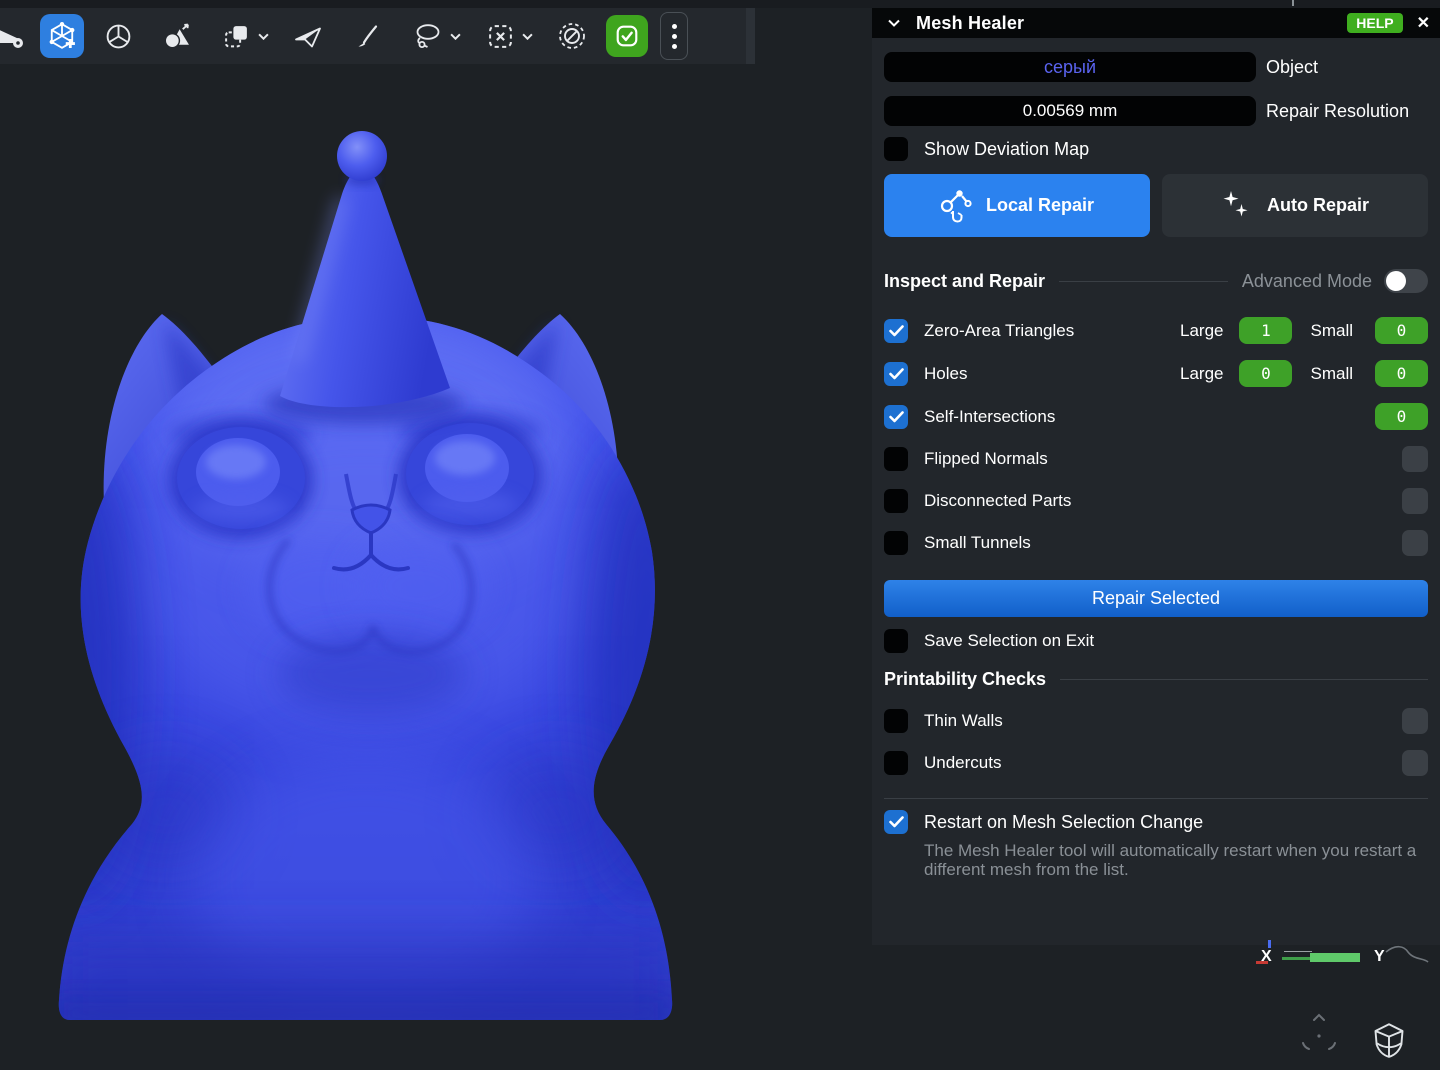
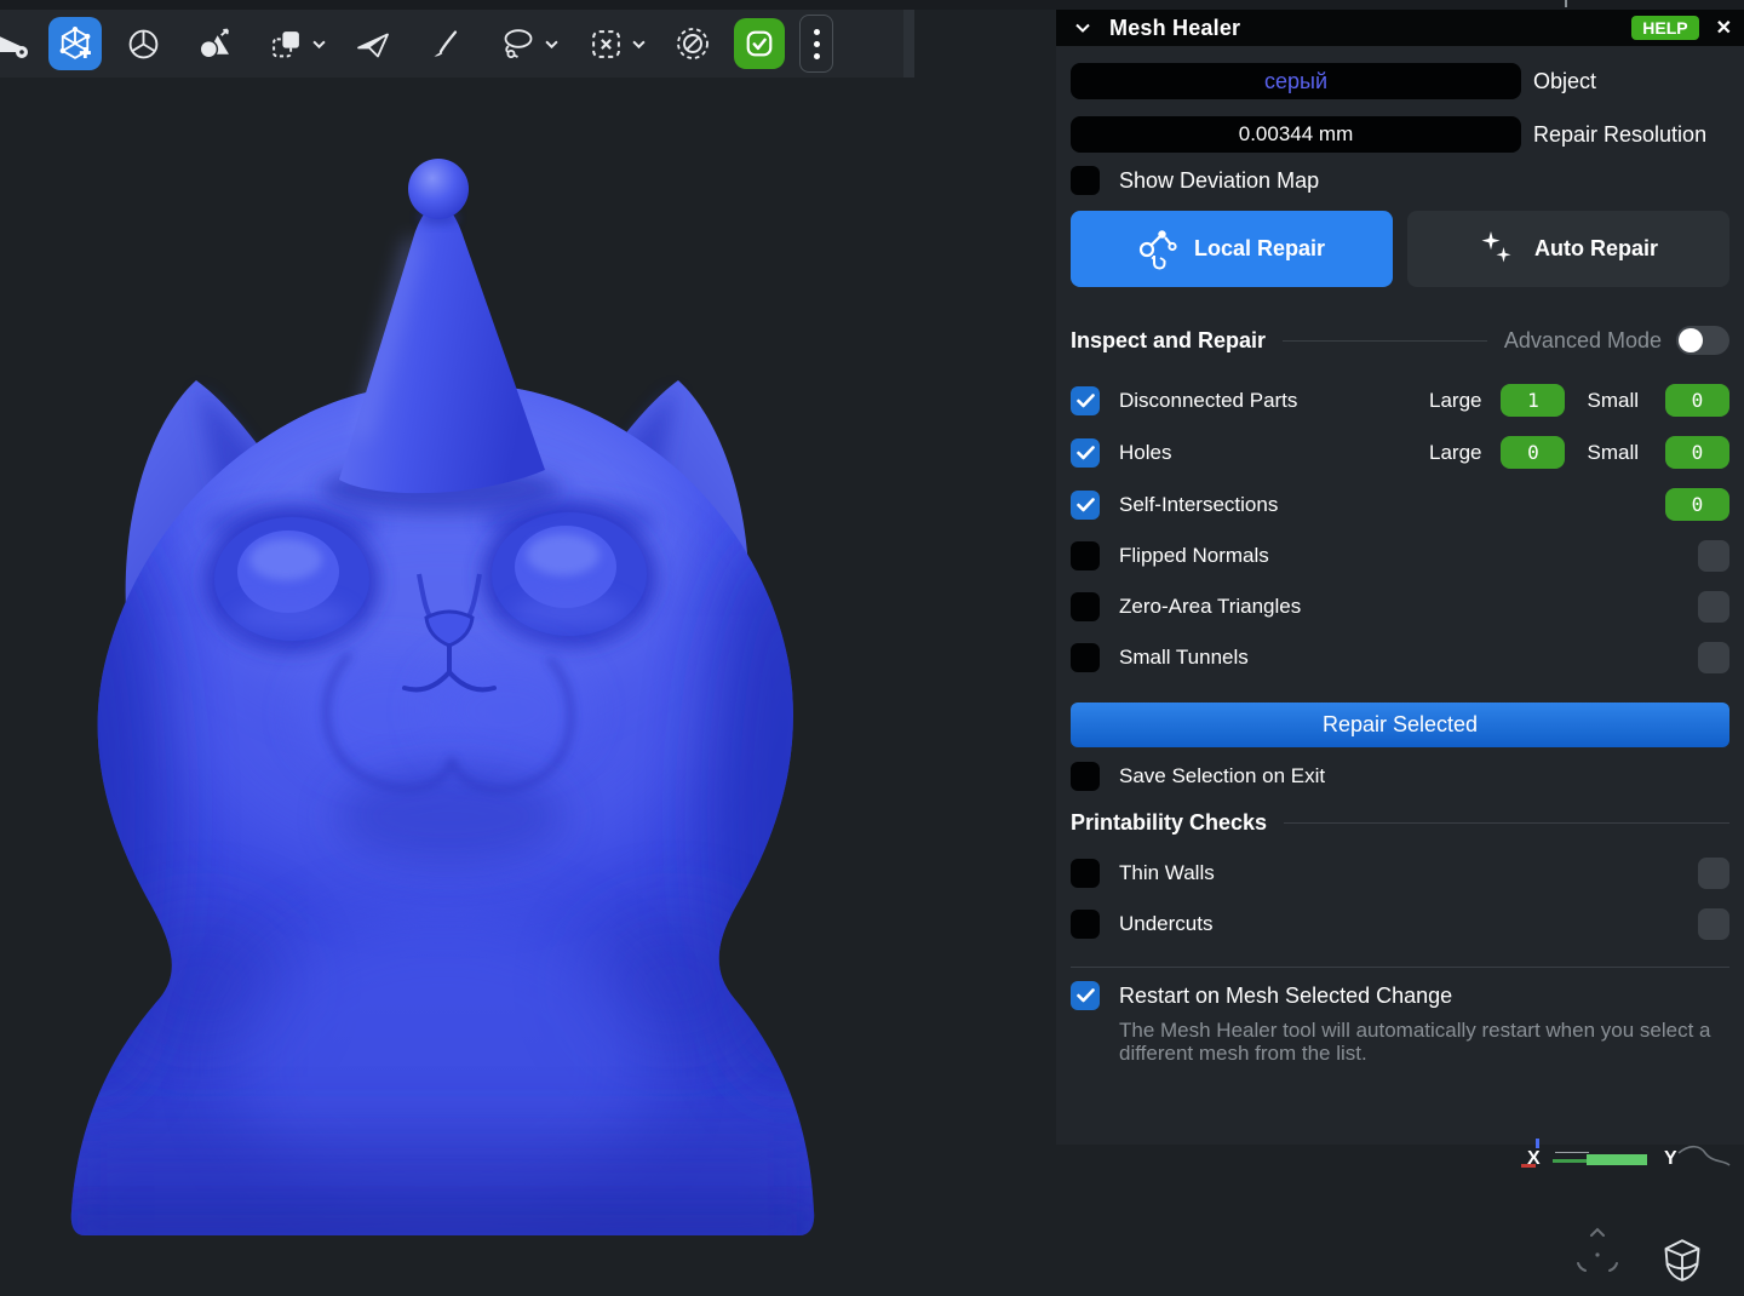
  Mesh Healer
  HELP
  ✕
  серый
  Object
- 0.00569 mm
+ 0.00344 mm
  Repair Resolution
  Show Deviation Map
  Local Repair
  Auto Repair
  Inspect and Repair
  Advanced Mode
- Zero-Area Triangles
+ Disconnected Parts
  Large
  1
  Small
  0
  Holes
  Large
  0
  Small
  0
  Self-Intersections
  0
  Flipped Normals
- Disconnected Parts
+ Zero-Area Triangles
  Small Tunnels
  Repair Selected
  Save Selection on Exit
  Printability Checks
  Thin Walls
  Undercuts
- Restart on Mesh Selection Change
+ Restart on Mesh Selected Change
- The Mesh Healer tool will automatically restart when you restart a different mesh from the list.
+ The Mesh Healer tool will automatically restart when you select a different mesh from the list.
  X
  Y
